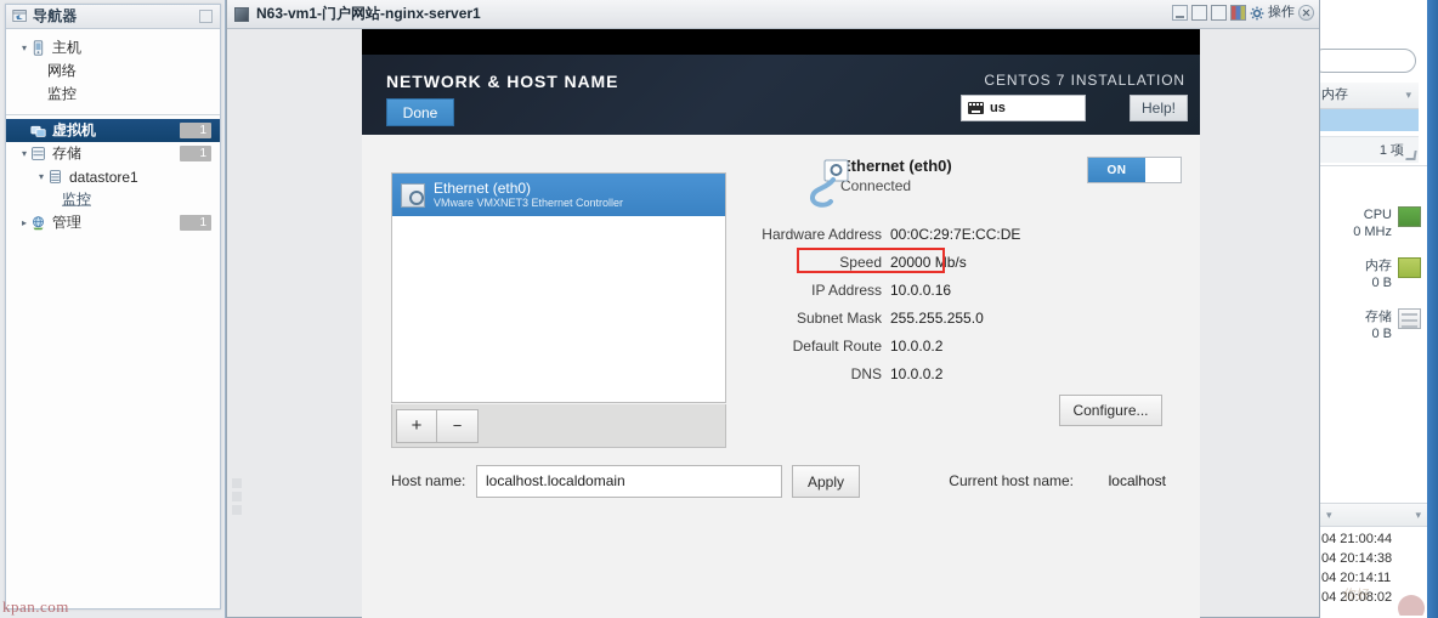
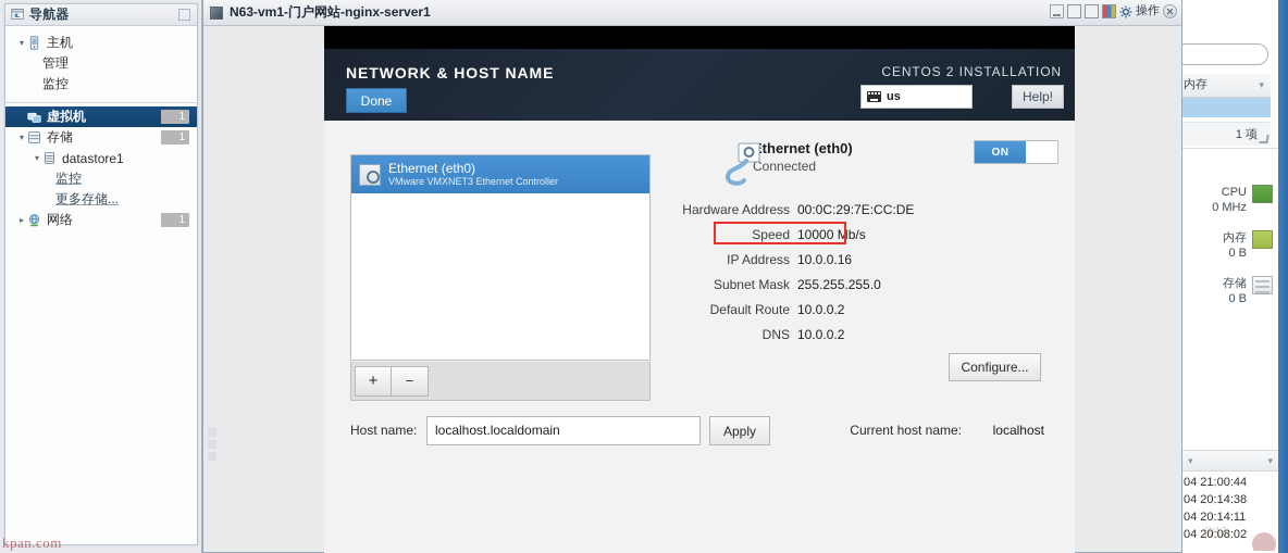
  导航器
  ▾
  主机
- 网络
+ 管理
  监控
  虚拟机
  1
  ▾
  存储
  1
  ▾
  datastore1
  监控
+ 更多存储...
  ▸
- 管理
+ 网络
  1
  kpan.com
  内存
  ▾
  1 项
  CPU
  0 MHz
  内存
  0 B
  存储
  0 B
  ▾
  ▾
  04 21:00:44
  04 20:14:38
  04 20:14:11
  04 20:08:02
  你好
  N63-vm1-门户网站-nginx-server1
  操作
  NETWORK & HOST NAME
  Done
- CENTOS 7 INSTALLATION
+ CENTOS 2 INSTALLATION
  us
  Help!
  Ethernet (eth0)
  VMware VMXNET3 Ethernet Controller
  +
  −
  thernet (eth0)
  Connected
  ON
  Hardware Address
  00:0C:29:7E:CC:DE
  Speed
- 20000 Mb/s
+ 10000 Mb/s
  IP Address
  10.0.0.16
  Subnet Mask
  255.255.255.0
  Default Route
  10.0.0.2
  DNS
  10.0.0.2
  Configure...
  Host name:
  localhost.localdomain
  Apply
  Current host name:
  localhost
